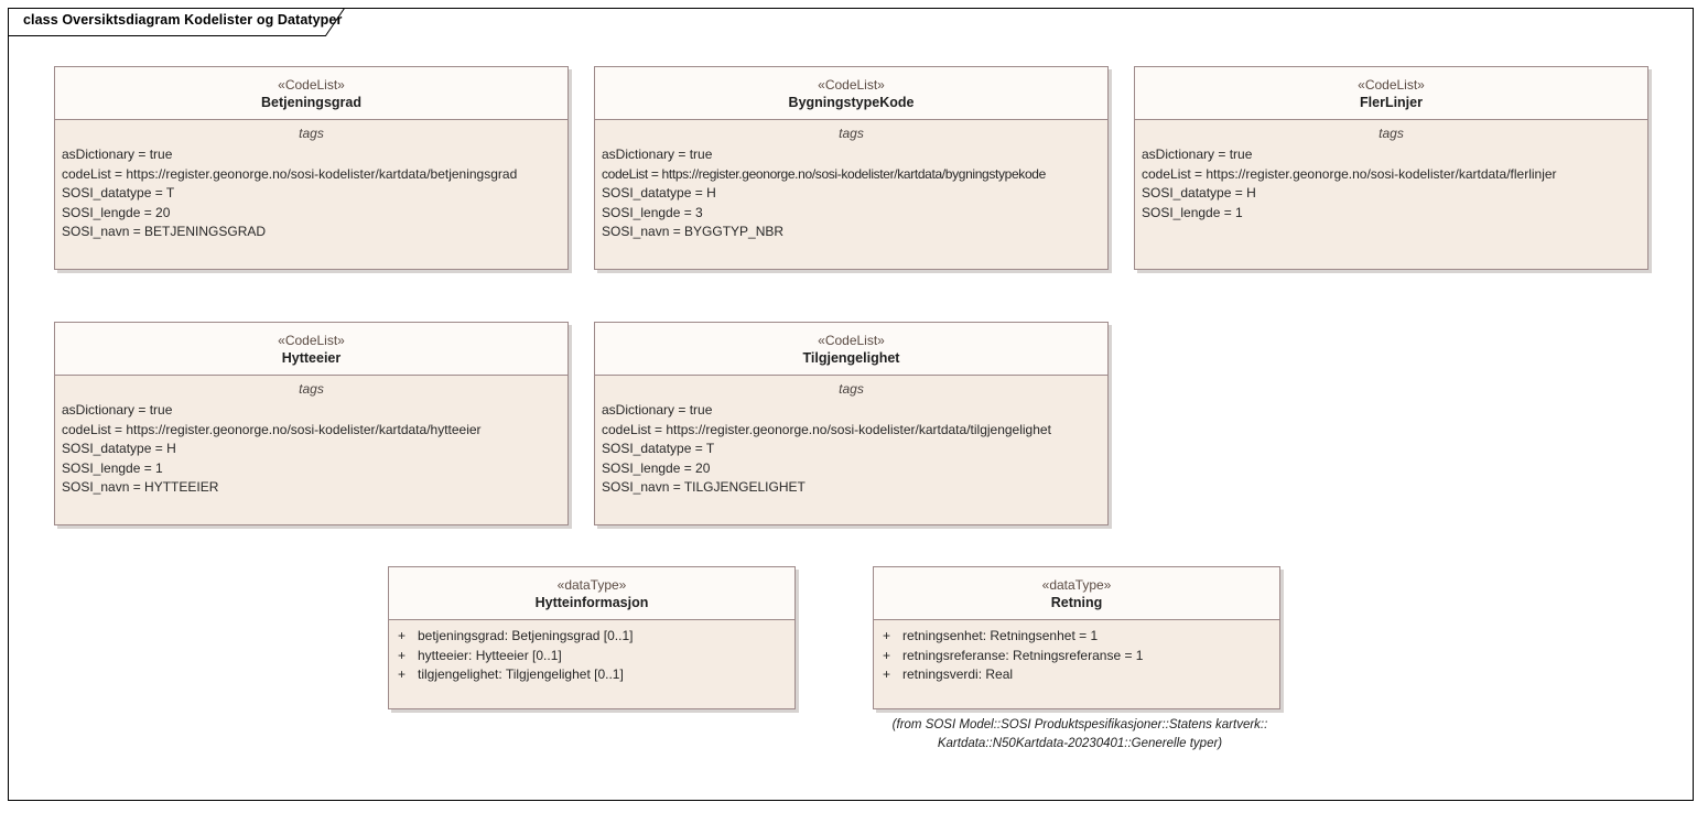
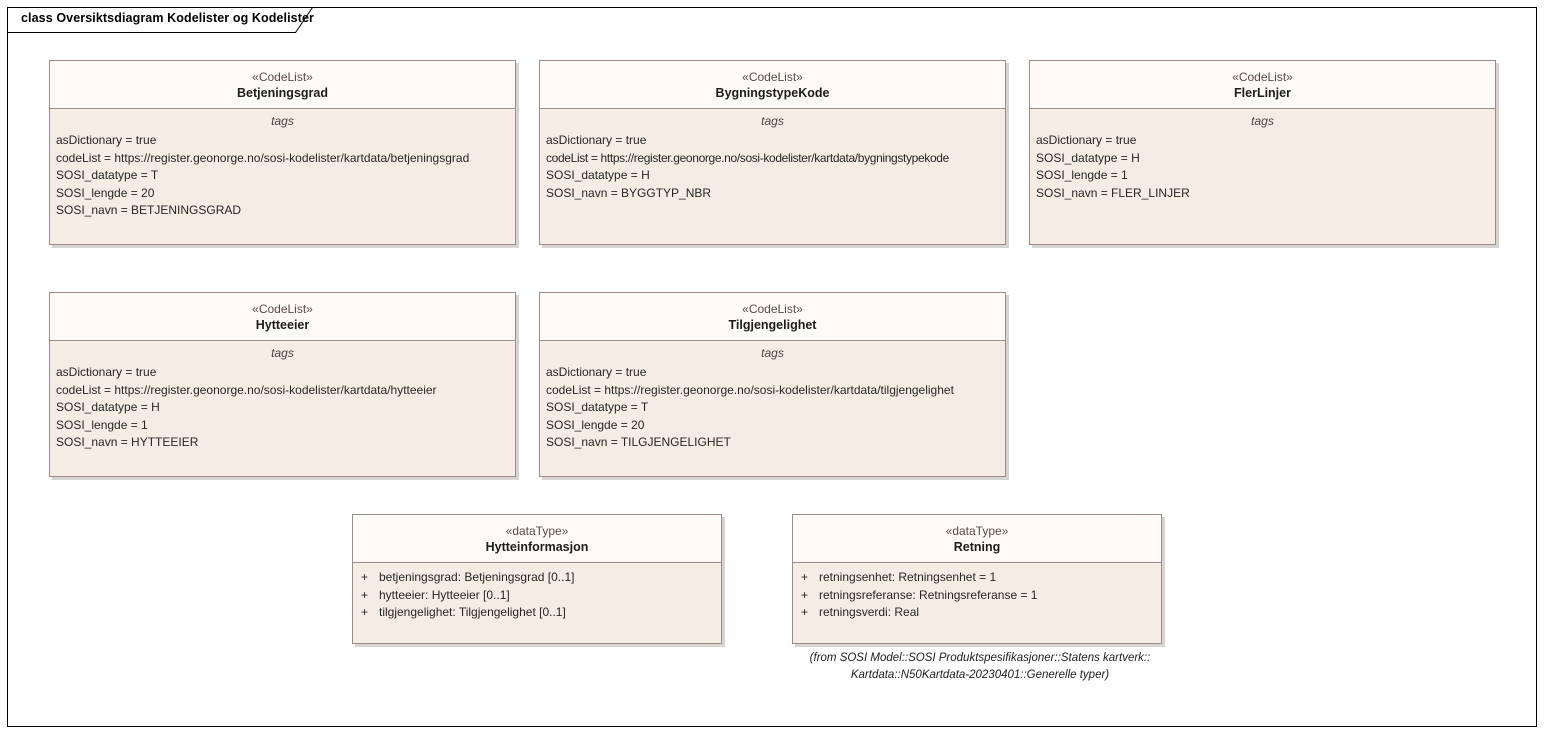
- class Oversiktsdiagram Kodelister og Datatyper
+ class Oversiktsdiagram Kodelister og Kodelister
  «CodeList»
  Betjeningsgrad
  tags
  asDictionary = true
  codeList = https://register.geonorge.no/sosi-kodelister/kartdata/betjeningsgrad
  SOSI_datatype = T
  SOSI_lengde = 20
  SOSI_navn = BETJENINGSGRAD
  «CodeList»
  BygningstypeKode
  tags
  asDictionary = true
  codeList = https://register.geonorge.no/sosi-kodelister/kartdata/bygningstypekode
  SOSI_datatype = H
- SOSI_lengde = 3
  SOSI_navn = BYGGTYP_NBR
  «CodeList»
  FlerLinjer
  tags
  asDictionary = true
- codeList = https://register.geonorge.no/sosi-kodelister/kartdata/flerlinjer
  SOSI_datatype = H
  SOSI_lengde = 1
+ SOSI_navn = FLER_LINJER
  «CodeList»
  Hytteeier
  tags
  asDictionary = true
  codeList = https://register.geonorge.no/sosi-kodelister/kartdata/hytteeier
  SOSI_datatype = H
  SOSI_lengde = 1
  SOSI_navn = HYTTEEIER
  «CodeList»
  Tilgjengelighet
  tags
  asDictionary = true
  codeList = https://register.geonorge.no/sosi-kodelister/kartdata/tilgjengelighet
  SOSI_datatype = T
  SOSI_lengde = 20
  SOSI_navn = TILGJENGELIGHET
  «dataType»
  Hytteinformasjon
  +
  betjeningsgrad: Betjeningsgrad [0..1]
  +
  hytteeier: Hytteeier [0..1]
  +
  tilgjengelighet: Tilgjengelighet [0..1]
  «dataType»
  Retning
  +
  retningsenhet: Retningsenhet = 1
  +
  retningsreferanse: Retningsreferanse = 1
  +
  retningsverdi: Real
  (from SOSI Model::SOSI Produktspesifikasjoner::Statens kartverk::
  Kartdata::N50Kartdata-20230401::Generelle typer)
